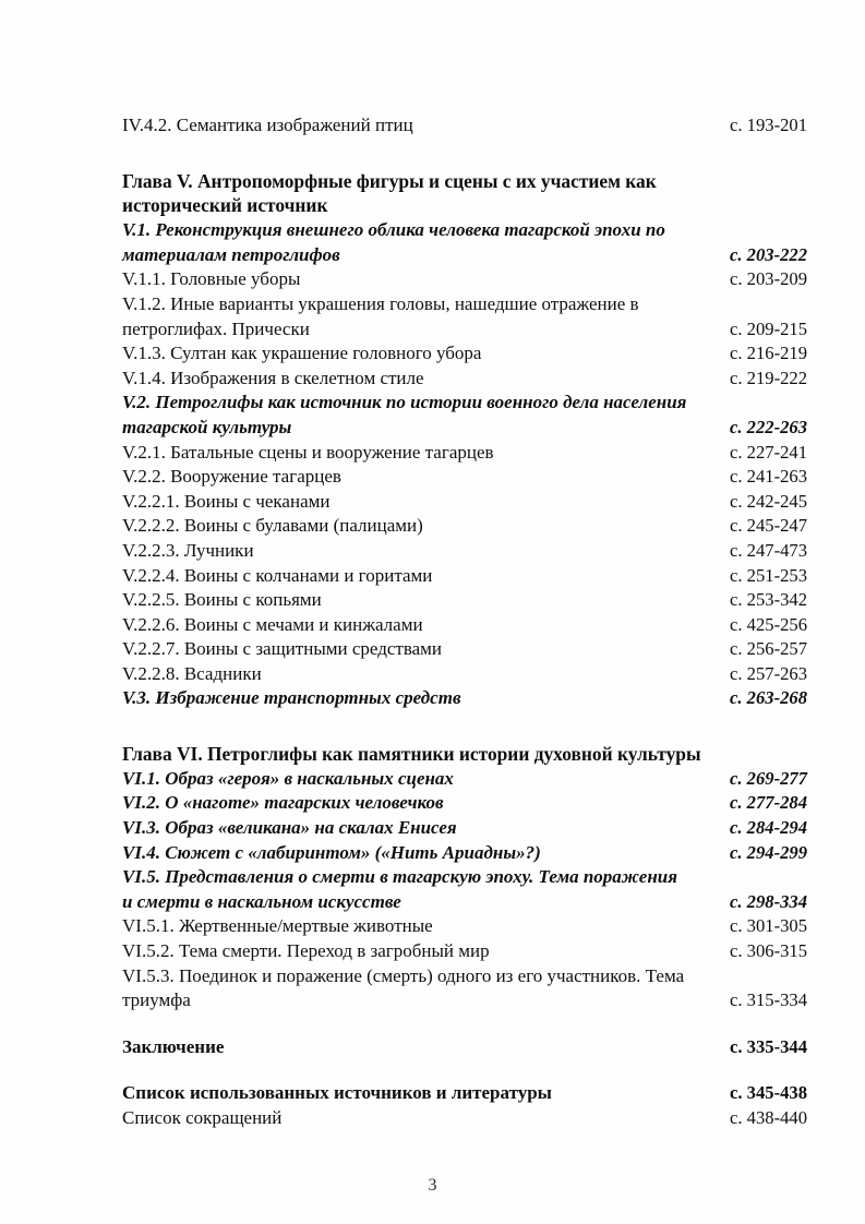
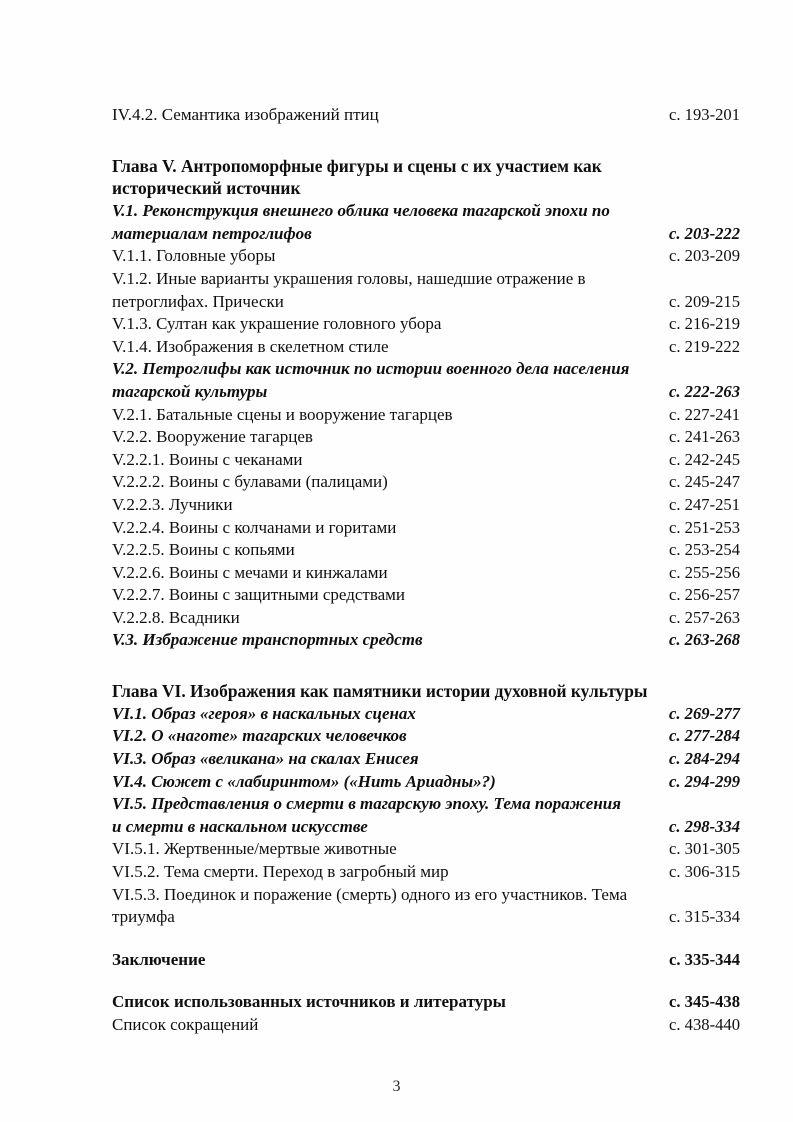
  IV.4.2. Семантика изображений птиц
  с. 193-201
  Глава V. Антропоморфные фигуры и сцены с их участием как исторический источник
  V.1. Реконструкция внешнего облика человека тагарской эпохи по материалам петроглифов
  с. 203-222
  V.1.1. Головные уборы
  с. 203-209
  V.1.2. Иные варианты украшения головы, нашедшие отражение в петроглифах. Прически
  с. 209-215
  V.1.3. Султан как украшение головного убора
  с. 216-219
  V.1.4. Изображения в скелетном стиле
  с. 219-222
  V.2. Петроглифы как источник по истории военного дела населения тагарской культуры
  с. 222-263
  V.2.1. Батальные сцены и вооружение тагарцев
  с. 227-241
  V.2.2. Вооружение тагарцев
  с. 241-263
  V.2.2.1. Воины с чеканами
  с. 242-245
  V.2.2.2. Воины с булавами (палицами)
  с. 245-247
  V.2.2.3. Лучники
- с. 247-473
+ с. 247-251
  V.2.2.4. Воины с колчанами и горитами
  с. 251-253
  V.2.2.5. Воины с копьями
- с. 253-342
+ с. 253-254
  V.2.2.6. Воины с мечами и кинжалами
- с. 425-256
+ с. 255-256
  V.2.2.7. Воины с защитными средствами
  с. 256-257
  V.2.2.8. Всадники
  с. 257-263
  V.3. Избражение транспортных средств
  с. 263-268
- Глава VI. Петроглифы как памятники истории духовной культуры
+ Глава VI. Изображения как памятники истории духовной культуры
  VI.1. Образ «героя» в наскальных сценах
  с. 269-277
  VI.2. О «наготе» тагарских человечков
  с. 277-284
  VI.3. Образ «великана» на скалах Енисея
  с. 284-294
  VI.4. Сюжет с «лабиринтом» («Нить Ариадны»?)
  с. 294-299
  VI.5. Представления о смерти в тагарскую эпоху. Тема поражения и смерти в наскальном искусстве
  с. 298-334
  VI.5.1. Жертвенные/мертвые животные
  с. 301-305
  VI.5.2. Тема смерти. Переход в загробный мир
  с. 306-315
  VI.5.3. Поединок и поражение (смерть) одного из его участников. Тема триумфа
  с. 315-334
  Заключение
  с. 335-344
  Список использованных источников и литературы
  с. 345-438
  Список сокращений
  с. 438-440
  3
